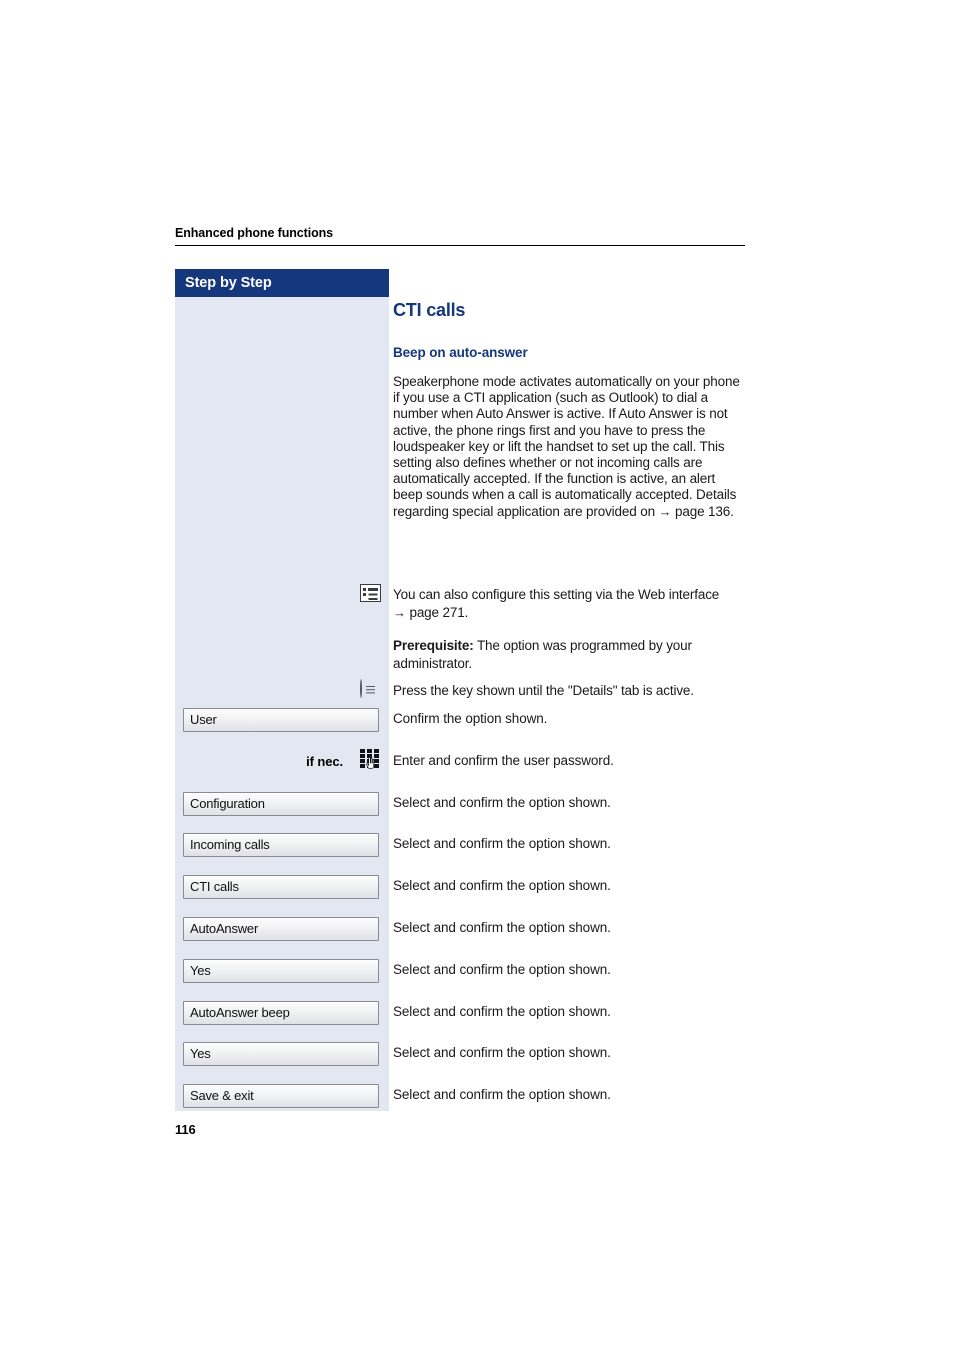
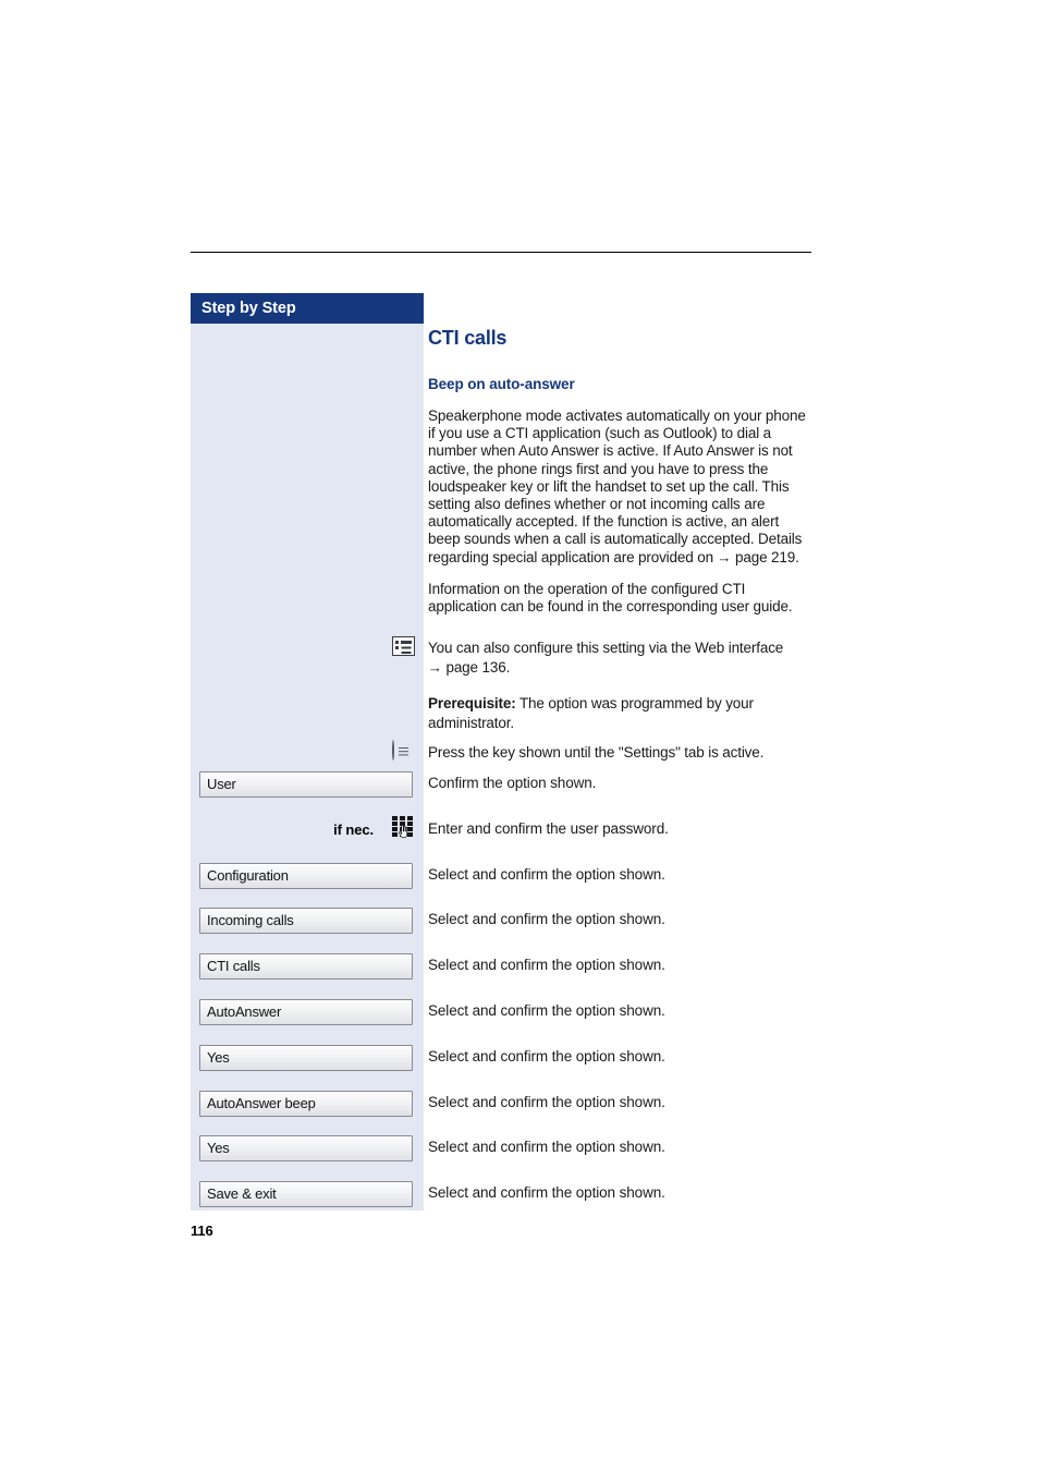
- Enhanced phone functions
  Step by Step
  CTI calls
  Beep on auto-answer
- Speakerphone mode activates automatically on your phone if you use a CTI application (such as Outlook) to dial a number when Auto Answer is active. If Auto Answer is not active, the phone rings first and you have to press the loudspeaker key or lift the handset to set up the call. This setting also defines whether or not incoming calls are automatically accepted. If the function is active, an alert beep sounds when a call is automatically accepted. Details regarding special application are provided on → page 136.
+ Speakerphone mode activates automatically on your phone if you use a CTI application (such as Outlook) to dial a number when Auto Answer is active. If Auto Answer is not active, the phone rings first and you have to press the loudspeaker key or lift the handset to set up the call. This setting also defines whether or not incoming calls are automatically accepted. If the function is active, an alert beep sounds when a call is automatically accepted. Details regarding special application are provided on → page 219.
+ Information on the operation of the configured CTI application can be found in the corresponding user guide.
  You can also configure this setting via the Web interface
- → page 271.
+ → page 136.
  Prerequisite: The option was programmed by your administrator.
- Press the key shown until the "Details" tab is active.
+ Press the key shown until the "Settings" tab is active.
  User
  Confirm the option shown.
  if nec.
  Enter and confirm the user password.
  Configuration
  Select and confirm the option shown.
  Incoming calls
  Select and confirm the option shown.
  CTI calls
  Select and confirm the option shown.
  AutoAnswer
  Select and confirm the option shown.
  Yes
  Select and confirm the option shown.
  AutoAnswer beep
  Select and confirm the option shown.
  Yes
  Select and confirm the option shown.
  Save & exit
  Select and confirm the option shown.
  116
